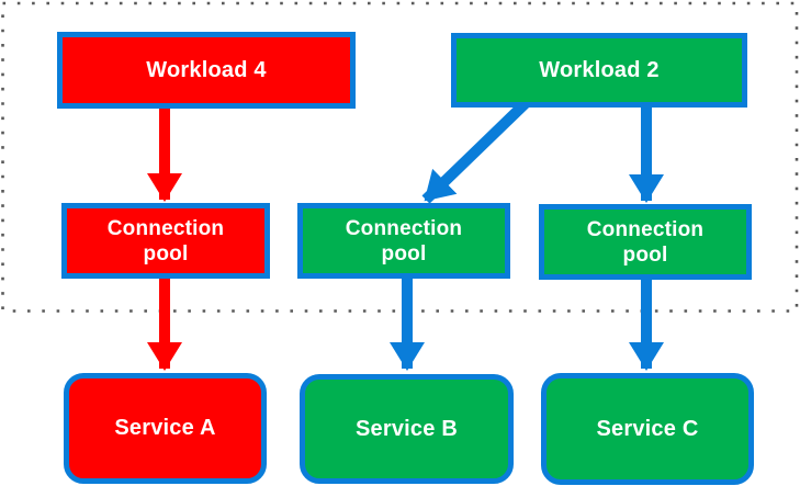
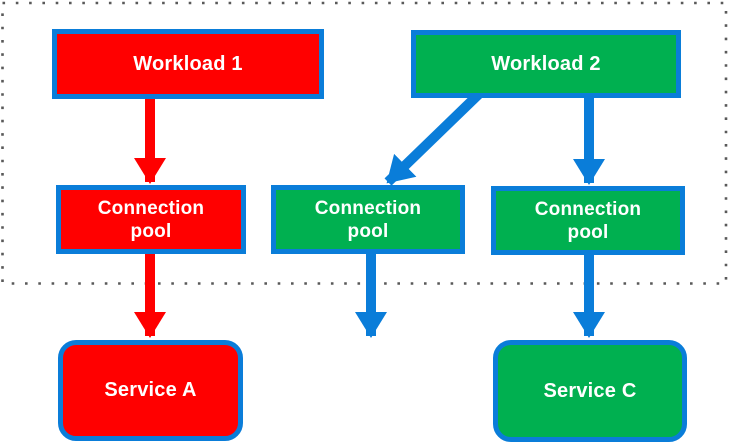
- Workload 4
+ Workload 1
  Workload 2
  Connection
  pool
  Connection
  pool
  Connection
  pool
  Service A
- Service B
  Service C
